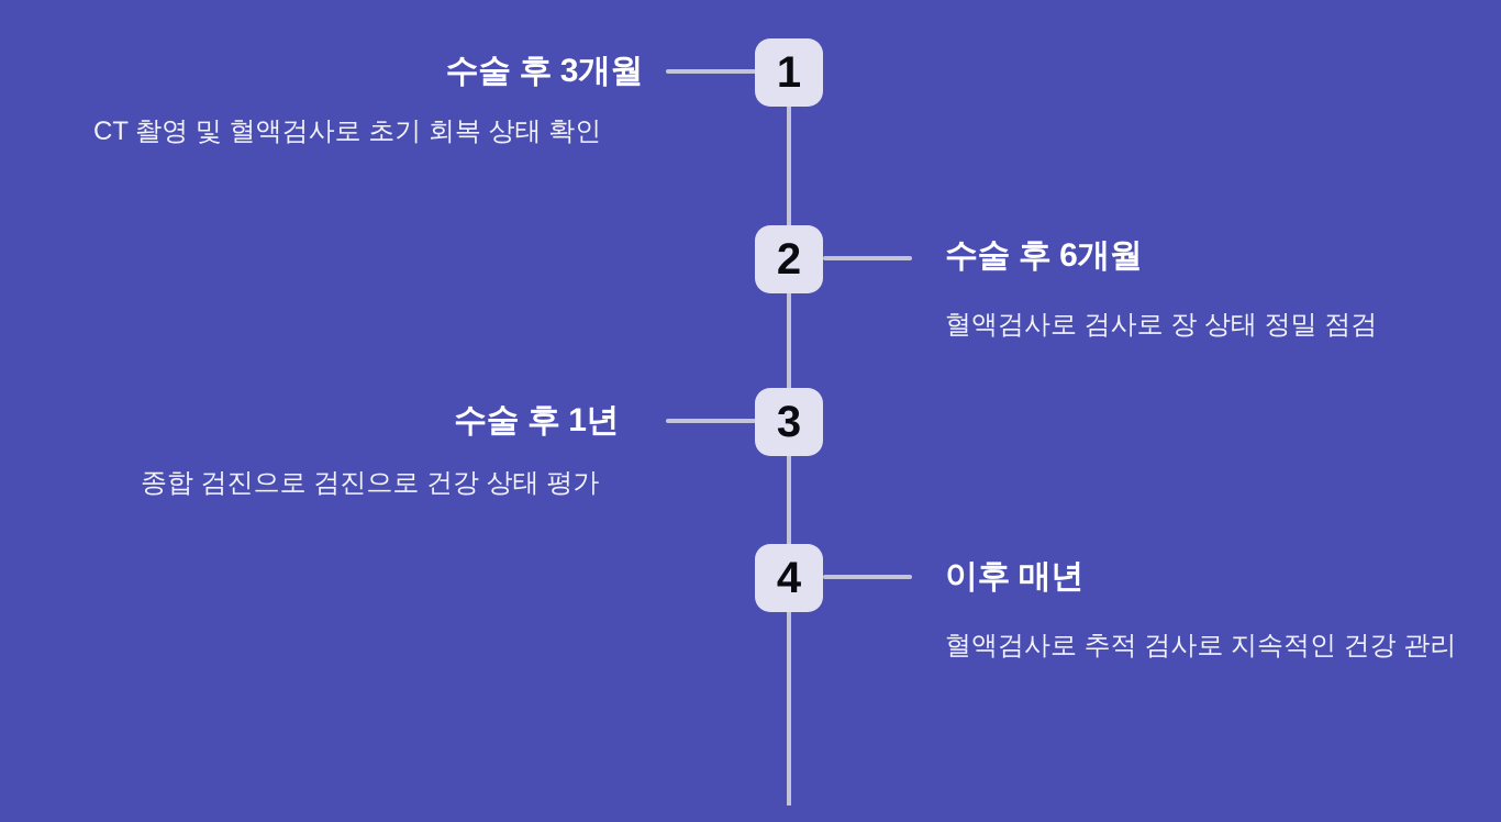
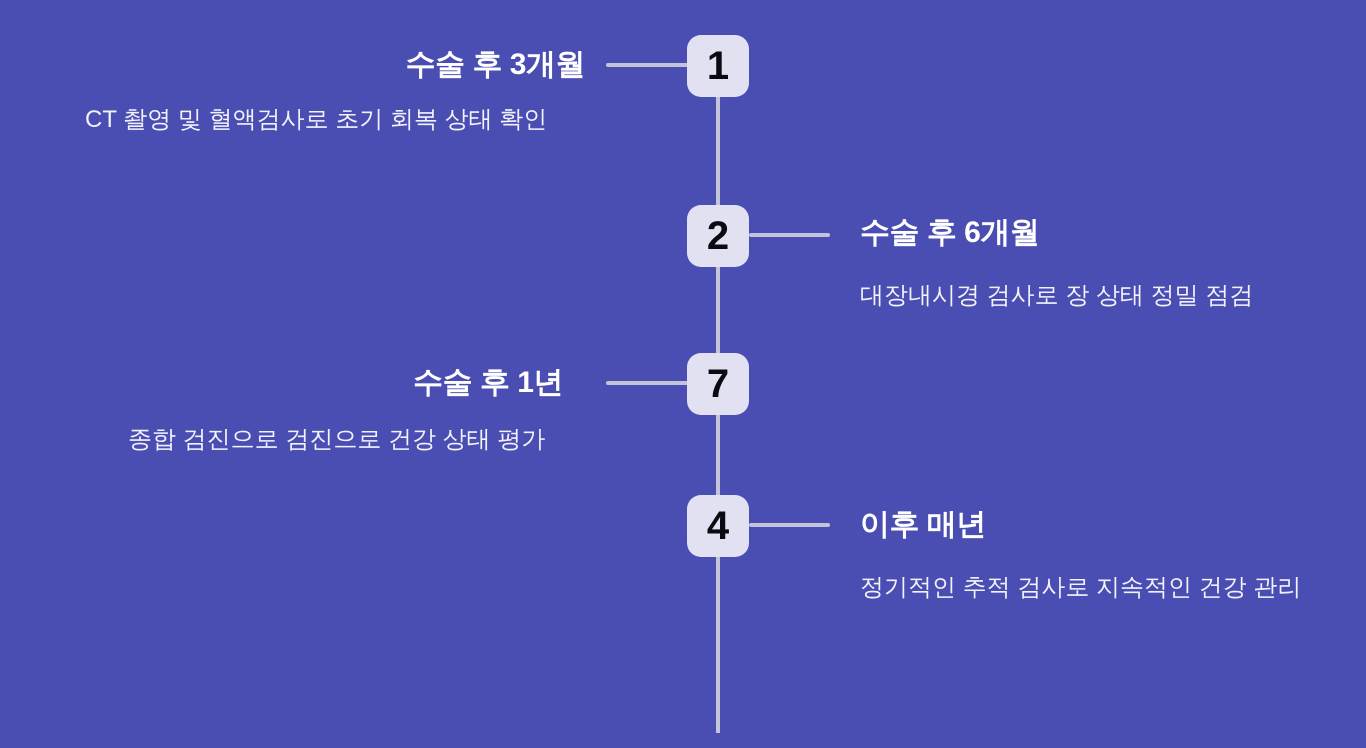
  1
  수술 후 3개월
  CT 촬영 및 혈액검사로 초기 회복 상태 확인
  2
  수술 후 6개월
- 혈액검사로 검사로 장 상태 정밀 점검
+ 대장내시경 검사로 장 상태 정밀 점검
- 3
+ 7
  수술 후 1년
  종합 검진으로 검진으로 건강 상태 평가
  4
  이후 매년
- 혈액검사로 추적 검사로 지속적인 건강 관리
+ 정기적인 추적 검사로 지속적인 건강 관리
